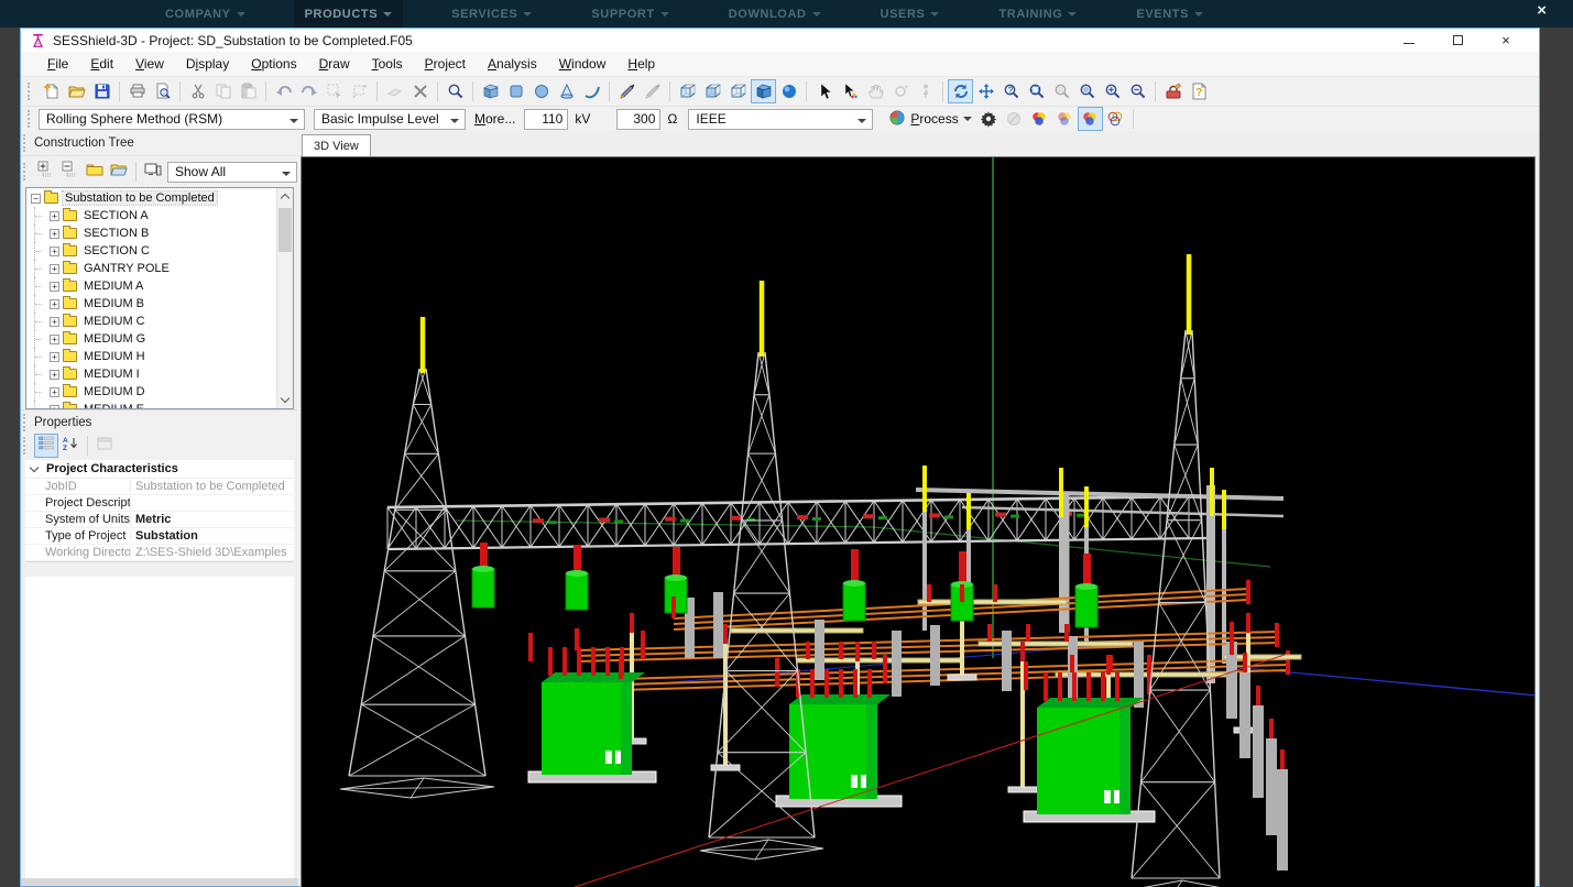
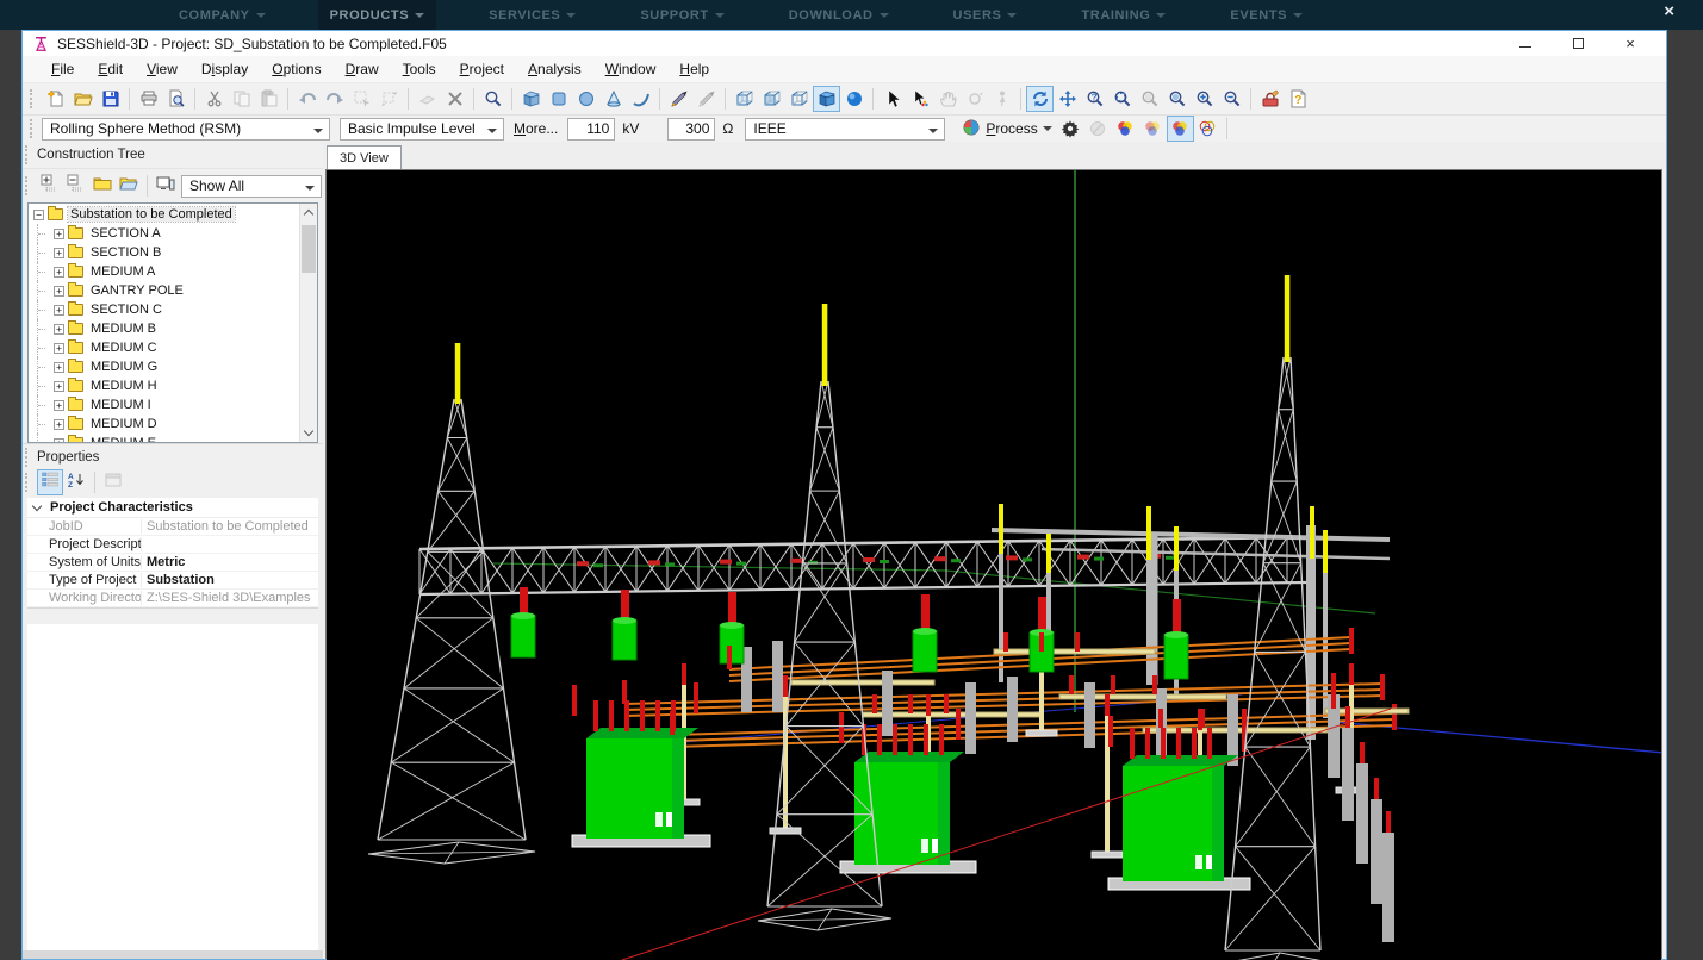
  COMPANY
  PRODUCTS
  SERVICES
  SUPPORT
  DOWNLOAD
  USERS
  TRAINING
  EVENTS
  ×
  SESShield-3D - Project: SD_Substation to be Completed.F05
  ×
  File
  Edit
  View
  Display
  Options
  Draw
  Tools
  Project
  Analysis
  Window
  Help
  ?
  ?
  Rolling Sphere Method (RSM)
  Basic Impulse Level
  More...
  110
  kV
  300
  Ω
  IEEE
  Process
  Construction Tree
  3D View
  Show All
  −
  Substation to be Completed
  +
  SECTION A
  +
  SECTION B
  +
- SECTION C
+ MEDIUM A
  +
  GANTRY POLE
  +
- MEDIUM A
+ SECTION C
  +
  MEDIUM B
  +
  MEDIUM C
  +
  MEDIUM G
  +
  MEDIUM H
  +
  MEDIUM I
  +
  MEDIUM D
  Properties
  Project Characteristics
  JobID
  Substation to be Completed
  Project Descript
  System of Units
  Metric
  Type of Project
  Substation
  Working Directo
  Z:\SES-Shield 3D\Examples
